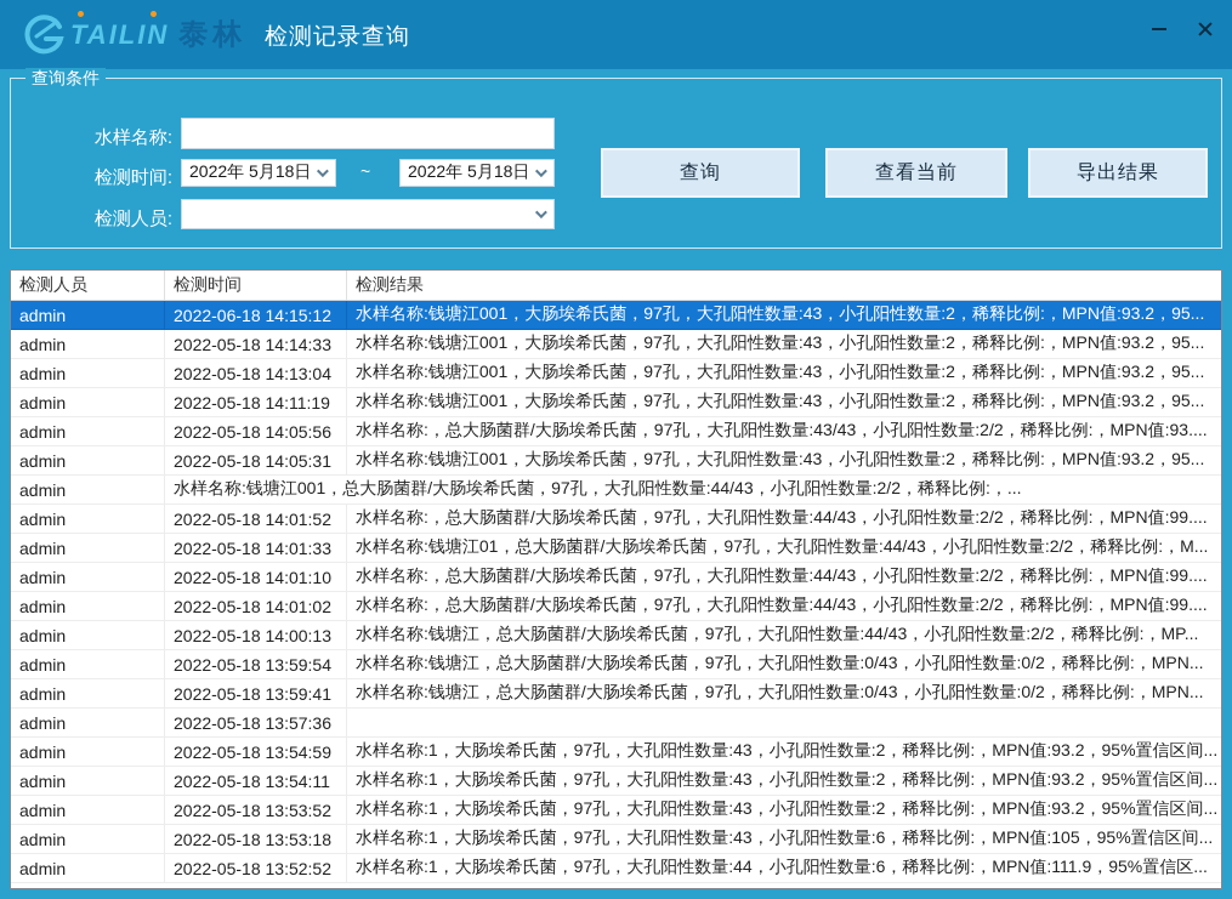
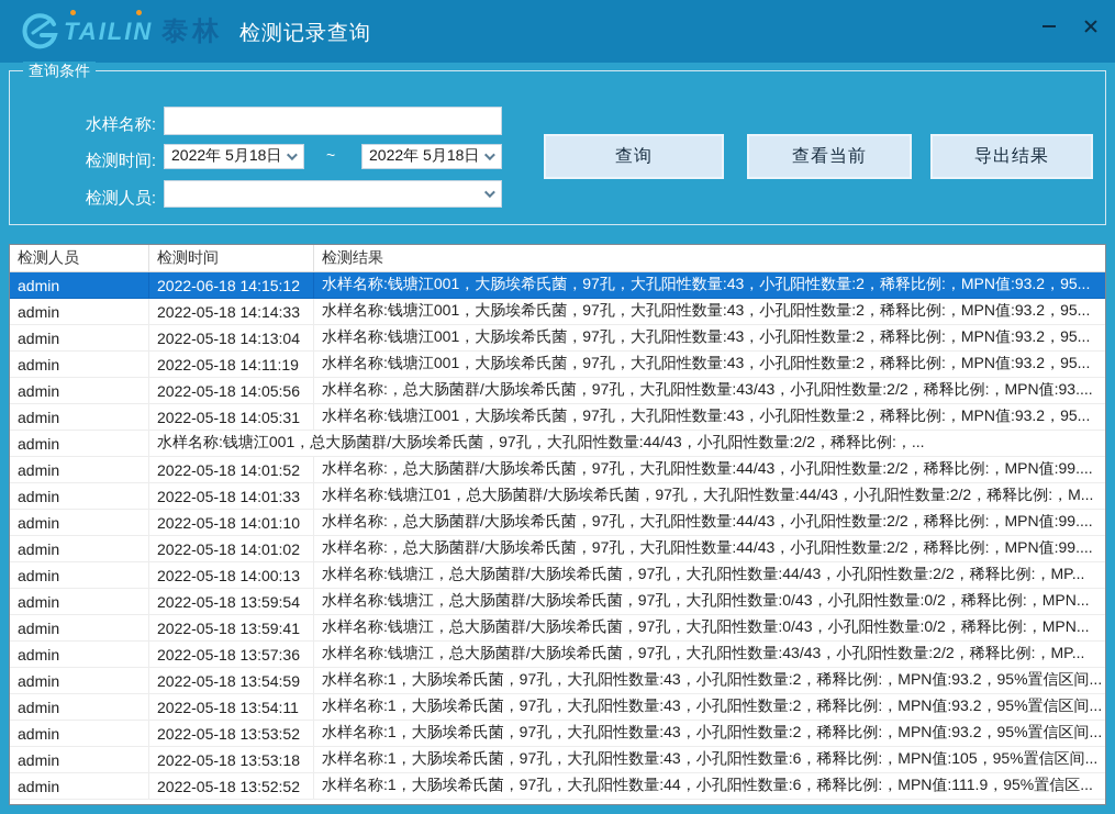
  TAILIN
  泰林
  检测记录查询
  查询条件
  水样名称:
  检测时间:
  2022年 5月18日
  ~
  2022年 5月18日
  检测人员:
  查询
  查看当前
  导出结果
  检测人员
  检测时间
  检测结果
  admin
  2022-06-18 14:15:12
  水样名称:钱塘江001，大肠埃希氏菌，97孔，大孔阳性数量:43，小孔阳性数量:2，稀释比例:，MPN值:93.2，95...
  admin
  2022-05-18 14:14:33
  水样名称:钱塘江001，大肠埃希氏菌，97孔，大孔阳性数量:43，小孔阳性数量:2，稀释比例:，MPN值:93.2，95...
  admin
  2022-05-18 14:13:04
  水样名称:钱塘江001，大肠埃希氏菌，97孔，大孔阳性数量:43，小孔阳性数量:2，稀释比例:，MPN值:93.2，95...
  admin
  2022-05-18 14:11:19
  水样名称:钱塘江001，大肠埃希氏菌，97孔，大孔阳性数量:43，小孔阳性数量:2，稀释比例:，MPN值:93.2，95...
  admin
  2022-05-18 14:05:56
  水样名称:，总大肠菌群/大肠埃希氏菌，97孔，大孔阳性数量:43/43，小孔阳性数量:2/2，稀释比例:，MPN值:93....
  admin
  2022-05-18 14:05:31
  水样名称:钱塘江001，大肠埃希氏菌，97孔，大孔阳性数量:43，小孔阳性数量:2，稀释比例:，MPN值:93.2，95...
  admin
  水样名称:钱塘江001，总大肠菌群/大肠埃希氏菌，97孔，大孔阳性数量:44/43，小孔阳性数量:2/2，稀释比例:，...
  admin
  2022-05-18 14:01:52
  水样名称:，总大肠菌群/大肠埃希氏菌，97孔，大孔阳性数量:44/43，小孔阳性数量:2/2，稀释比例:，MPN值:99....
  admin
  2022-05-18 14:01:33
  水样名称:钱塘江01，总大肠菌群/大肠埃希氏菌，97孔，大孔阳性数量:44/43，小孔阳性数量:2/2，稀释比例:，M...
  admin
  2022-05-18 14:01:10
  水样名称:，总大肠菌群/大肠埃希氏菌，97孔，大孔阳性数量:44/43，小孔阳性数量:2/2，稀释比例:，MPN值:99....
  admin
  2022-05-18 14:01:02
  水样名称:，总大肠菌群/大肠埃希氏菌，97孔，大孔阳性数量:44/43，小孔阳性数量:2/2，稀释比例:，MPN值:99....
  admin
  2022-05-18 14:00:13
  水样名称:钱塘江，总大肠菌群/大肠埃希氏菌，97孔，大孔阳性数量:44/43，小孔阳性数量:2/2，稀释比例:，MP...
  admin
  2022-05-18 13:59:54
  水样名称:钱塘江，总大肠菌群/大肠埃希氏菌，97孔，大孔阳性数量:0/43，小孔阳性数量:0/2，稀释比例:，MPN...
  admin
  2022-05-18 13:59:41
  水样名称:钱塘江，总大肠菌群/大肠埃希氏菌，97孔，大孔阳性数量:0/43，小孔阳性数量:0/2，稀释比例:，MPN...
  admin
  2022-05-18 13:57:36
+ 水样名称:钱塘江，总大肠菌群/大肠埃希氏菌，97孔，大孔阳性数量:43/43，小孔阳性数量:2/2，稀释比例:，MP...
  admin
  2022-05-18 13:54:59
  水样名称:1，大肠埃希氏菌，97孔，大孔阳性数量:43，小孔阳性数量:2，稀释比例:，MPN值:93.2，95%置信区间...
  admin
  2022-05-18 13:54:11
  水样名称:1，大肠埃希氏菌，97孔，大孔阳性数量:43，小孔阳性数量:2，稀释比例:，MPN值:93.2，95%置信区间...
  admin
  2022-05-18 13:53:52
  水样名称:1，大肠埃希氏菌，97孔，大孔阳性数量:43，小孔阳性数量:2，稀释比例:，MPN值:93.2，95%置信区间...
  admin
  2022-05-18 13:53:18
  水样名称:1，大肠埃希氏菌，97孔，大孔阳性数量:43，小孔阳性数量:6，稀释比例:，MPN值:105，95%置信区间...
  admin
  2022-05-18 13:52:52
  水样名称:1，大肠埃希氏菌，97孔，大孔阳性数量:44，小孔阳性数量:6，稀释比例:，MPN值:111.9，95%置信区...
